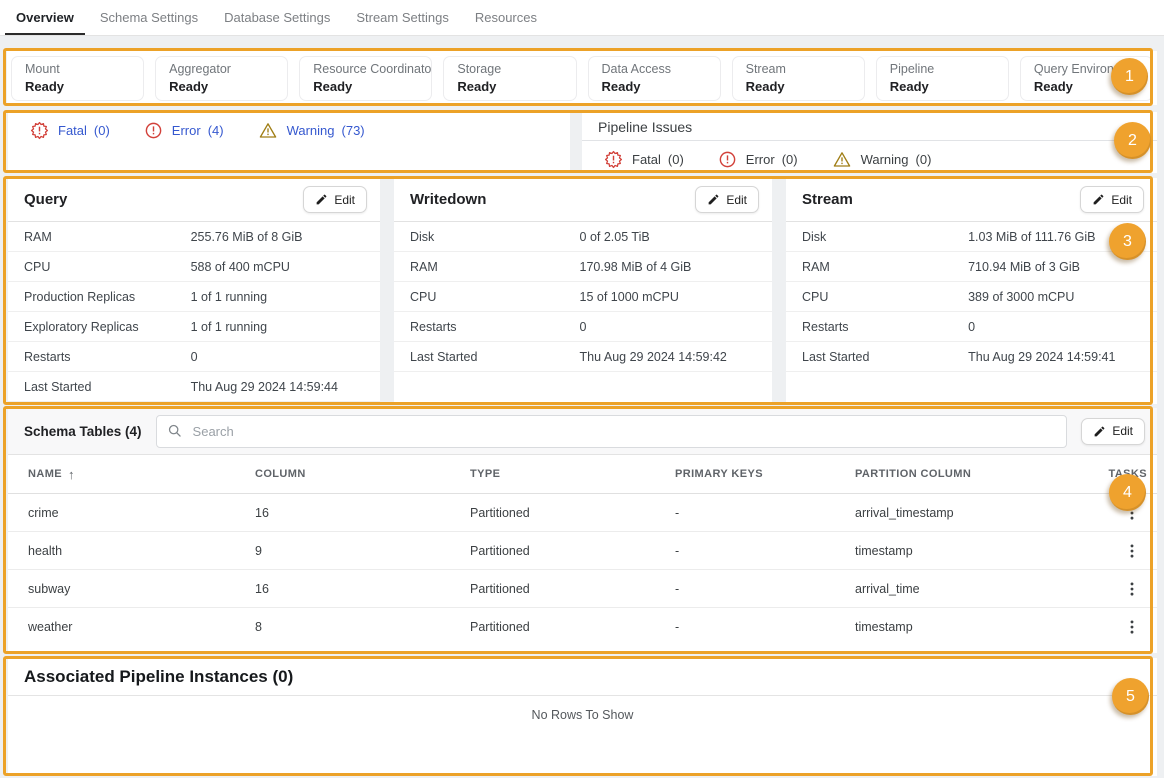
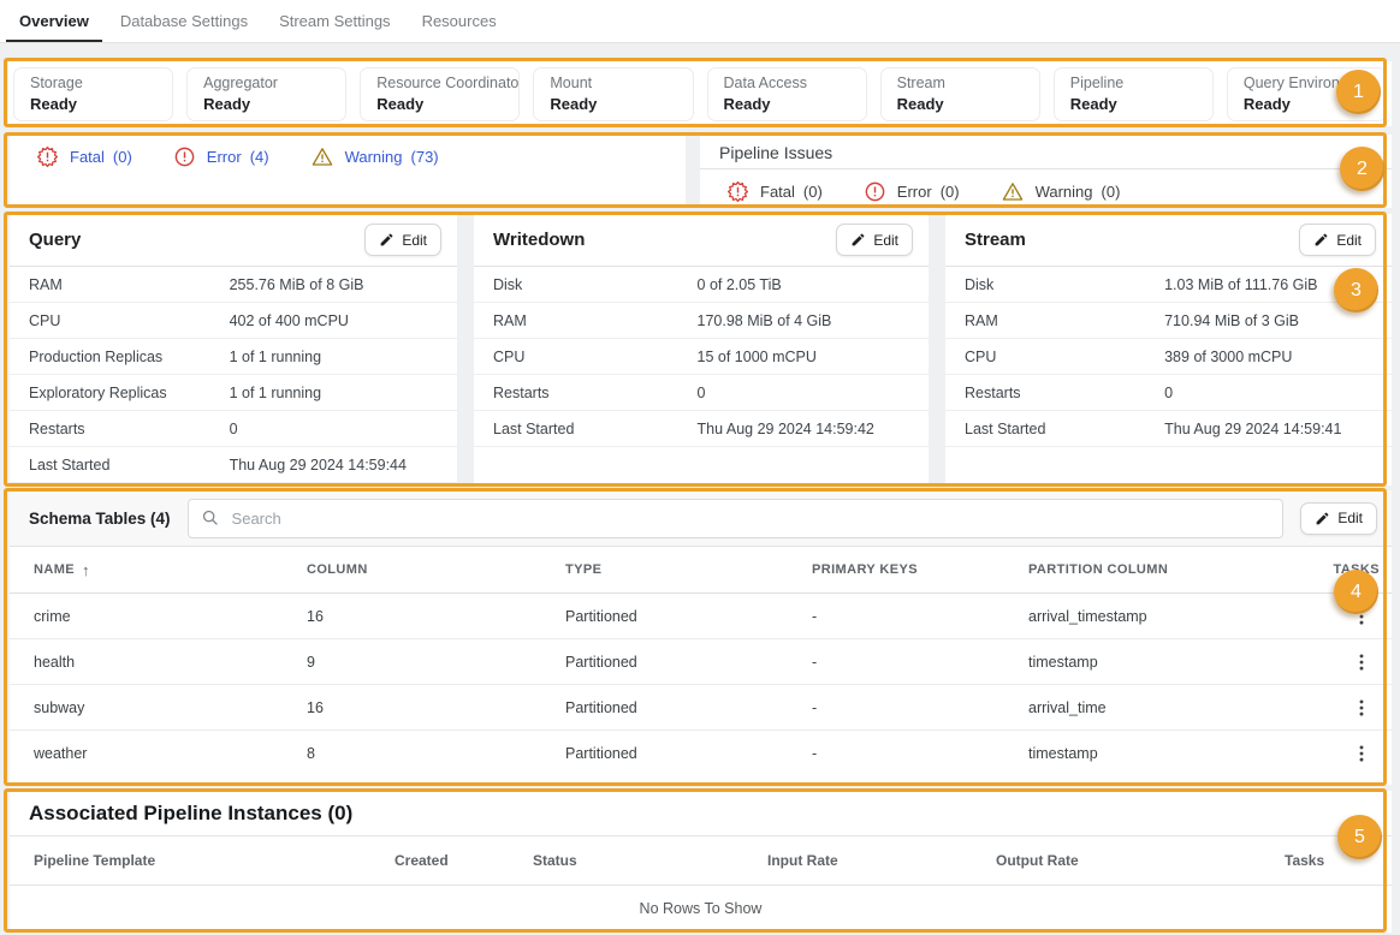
  Overview
- Schema Settings
  Database Settings
  Stream Settings
  Resources
- Mount
+ Storage
  Ready
  Aggregator
  Ready
  Resource Coordinat
  Ready
- Storage
+ Mount
  Ready
  Data Access
  Ready
  Stream
  Ready
  Pipeline
  Ready
  Query Environ
  Ready
  Fatal
  (0)
  Error
  (4)
  Warning
  (73)
  Pipeline Issues
  Fatal
  (0)
  Error
  (0)
  Warning
  (0)
  Query
  Edit
  RAM
  255.76 MiB of 8 GiB
  CPU
- 588 of 400 mCPU
+ 402 of 400 mCPU
  Production Replicas
  1 of 1 running
  Exploratory Replicas
  1 of 1 running
  Restarts
  0
  Last Started
  Thu Aug 29 2024 14:59:44
  Writedown
  Edit
  Disk
  0 of 2.05 TiB
  RAM
  170.98 MiB of 4 GiB
  CPU
  15 of 1000 mCPU
  Restarts
  0
  Last Started
  Thu Aug 29 2024 14:59:42
  Stream
  Edit
  Disk
  1.03 MiB of 111.76 GiB
  RAM
  710.94 MiB of 3 GiB
  CPU
  389 of 3000 mCPU
  Restarts
  0
  Last Started
  Thu Aug 29 2024 14:59:41
  Schema Tables (4)
  Search
  Edit
  NAME
  ↑
  COLUMN
  TYPE
  PRIMARY KEYS
  PARTITION COLUMN
  TAKS
  crime
  16
  Partitioned
  -
  arrival_timestamp
  health
  9
  Partitioned
  -
  timestamp
  subway
  16
  Partitioned
  -
  arrival_time
  weather
  8
  Partitioned
  -
  timestamp
  Associated Pipeline Instances (0)
+ Pipeline Template
+ Created
+ Status
+ Input Rate
+ Output Rate
+ Tasks
  No Rows To Show
  1
  2
  3
  4
  5
